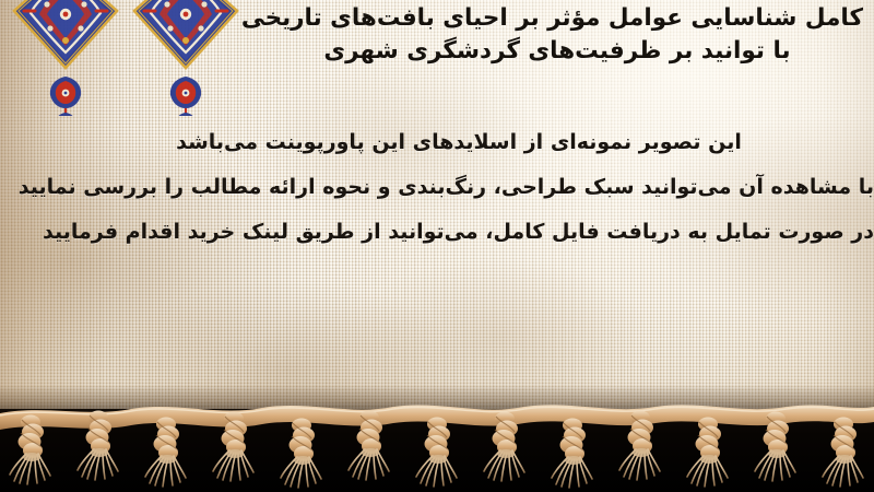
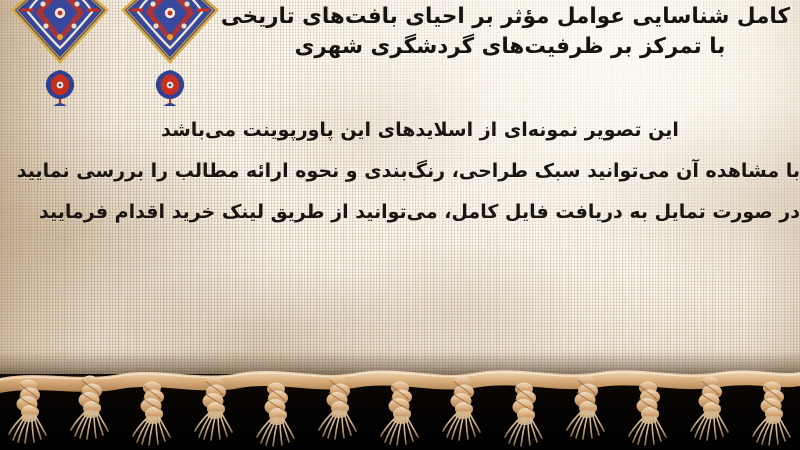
  کامل شناسایی عوامل مؤثر بر احیای بافت‌های تاریخی
- با توانید بر ظرفیت‌های گردشگری شهری
+ با تمرکز بر ظرفیت‌های گردشگری شهری
  این تصویر نمونه‌ای از اسلایدهای این پاورپوینت می‌باشد
  با مشاهده آن می‌توانید سبک طراحی، رنگ‌بندی و نحوه ارائه مطالب را بررسی نمایید
  در صورت تمایل به دریافت فایل کامل، می‌توانید از طریق لینک خرید اقدام فرمایید
